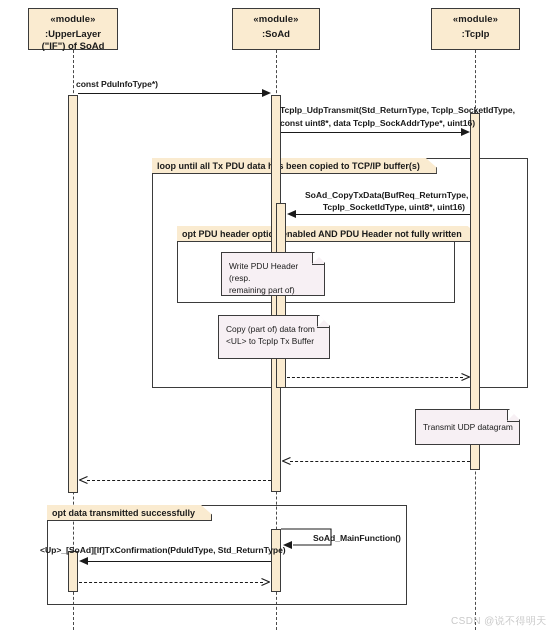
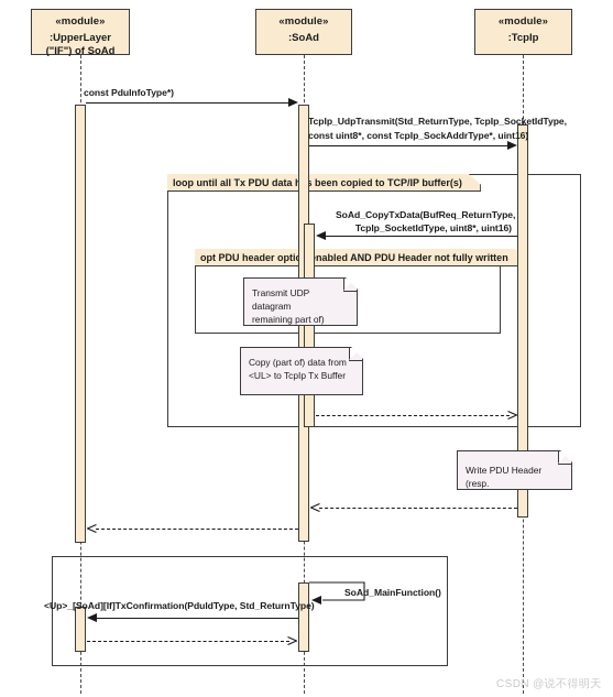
  «module»
  :UpperLayer ("IF") of SoAd
  «module»
  :SoAd
  «module»
  :TcpIp
  loop until all Tx PDU datas been copied to TCP/IP buffer(s)
  opt PDU header optinabled AND PDU Header not fully written
- opt data transmitted successfully
  const PduInfoType*)
  TcpIp_UdpTransmit(Std_ReturnType, TcpIp_SocketIdType,
- const uint8*, data TcpIp_SockAddrType*, uint16)
+ const uint8*, const TcpIp_SockAddrType*, uint16)
  SoAd_CopyTxData(BufReq_ReturnType,
  TcpIp_SocketIdType, uint8*, uint16)
- Write PDU Header (resp.
+ Transmit UDP datagram
  remaining part of)
  Copy (part of) data from
  <UL> to TcpIp Tx Buffer
- Transmit UDP datagram
+ Write PDU Header (resp.
  SoAd_MainFunction()
  <Up>_[SoAd][If]TxConfirmation(PduIdType, Std_ReturnType)
  CSDN @说不得明天
